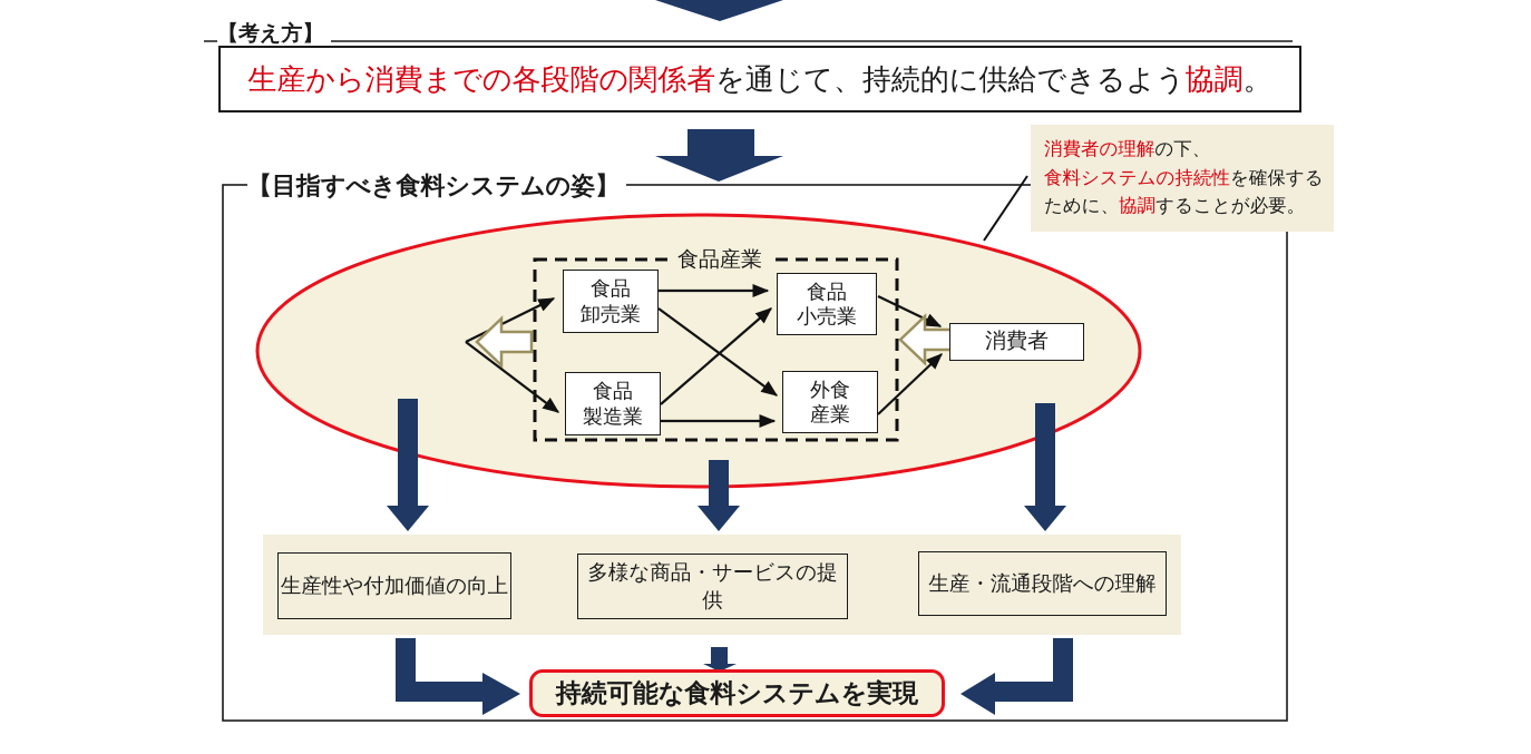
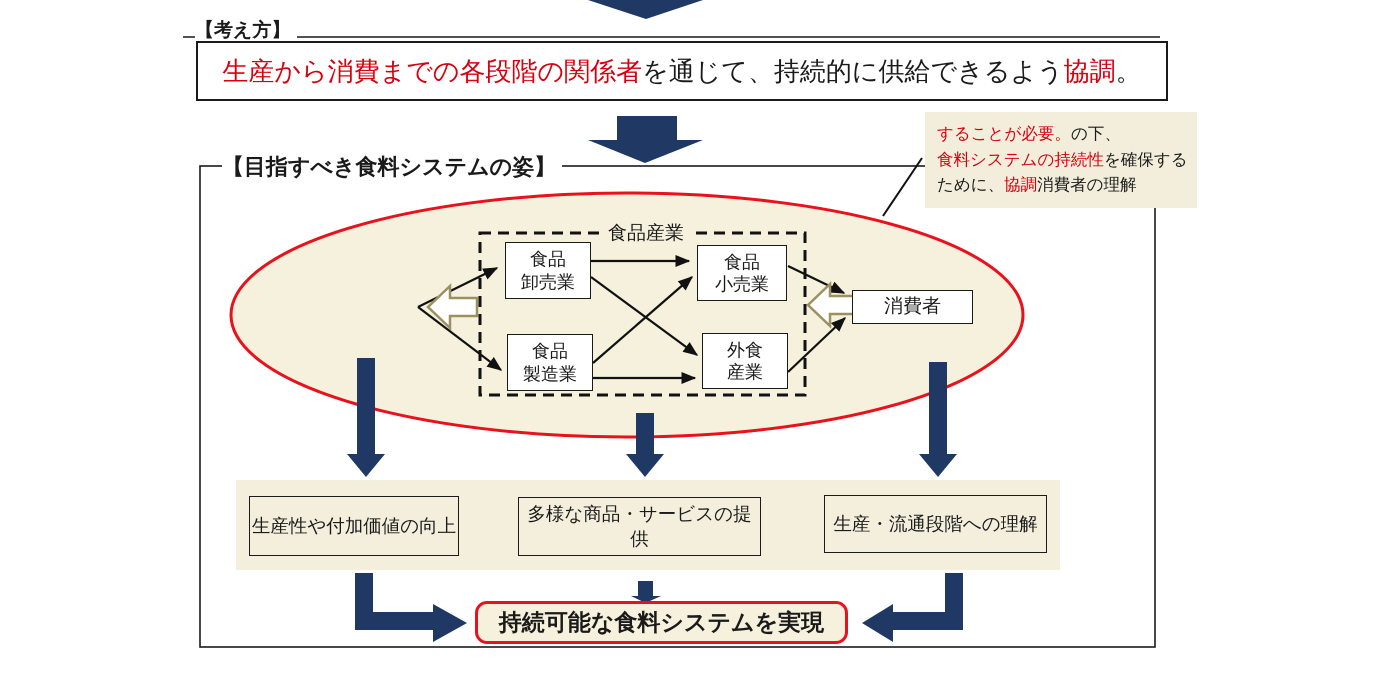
  【考え方】
  生産から消費までの各段階の関係者を通じて、持続的に供給できるよう協調。
  【目指すべき食料システムの姿】
- 消費者の理解の下、
+ することが必要。の下、
  食料システムの持続性を確保する
- ために、協調することが必要。
+ ために、協調消費者の理解
  食品産業
  食品
  卸売業
  食品
  小売業
  食品
  製造業
  外食
  産業
  消費者
  生産性や付加価値の向上
  多様な商品・サービスの提供
  生産・流通段階への理解
  持続可能な食料システムを実現
